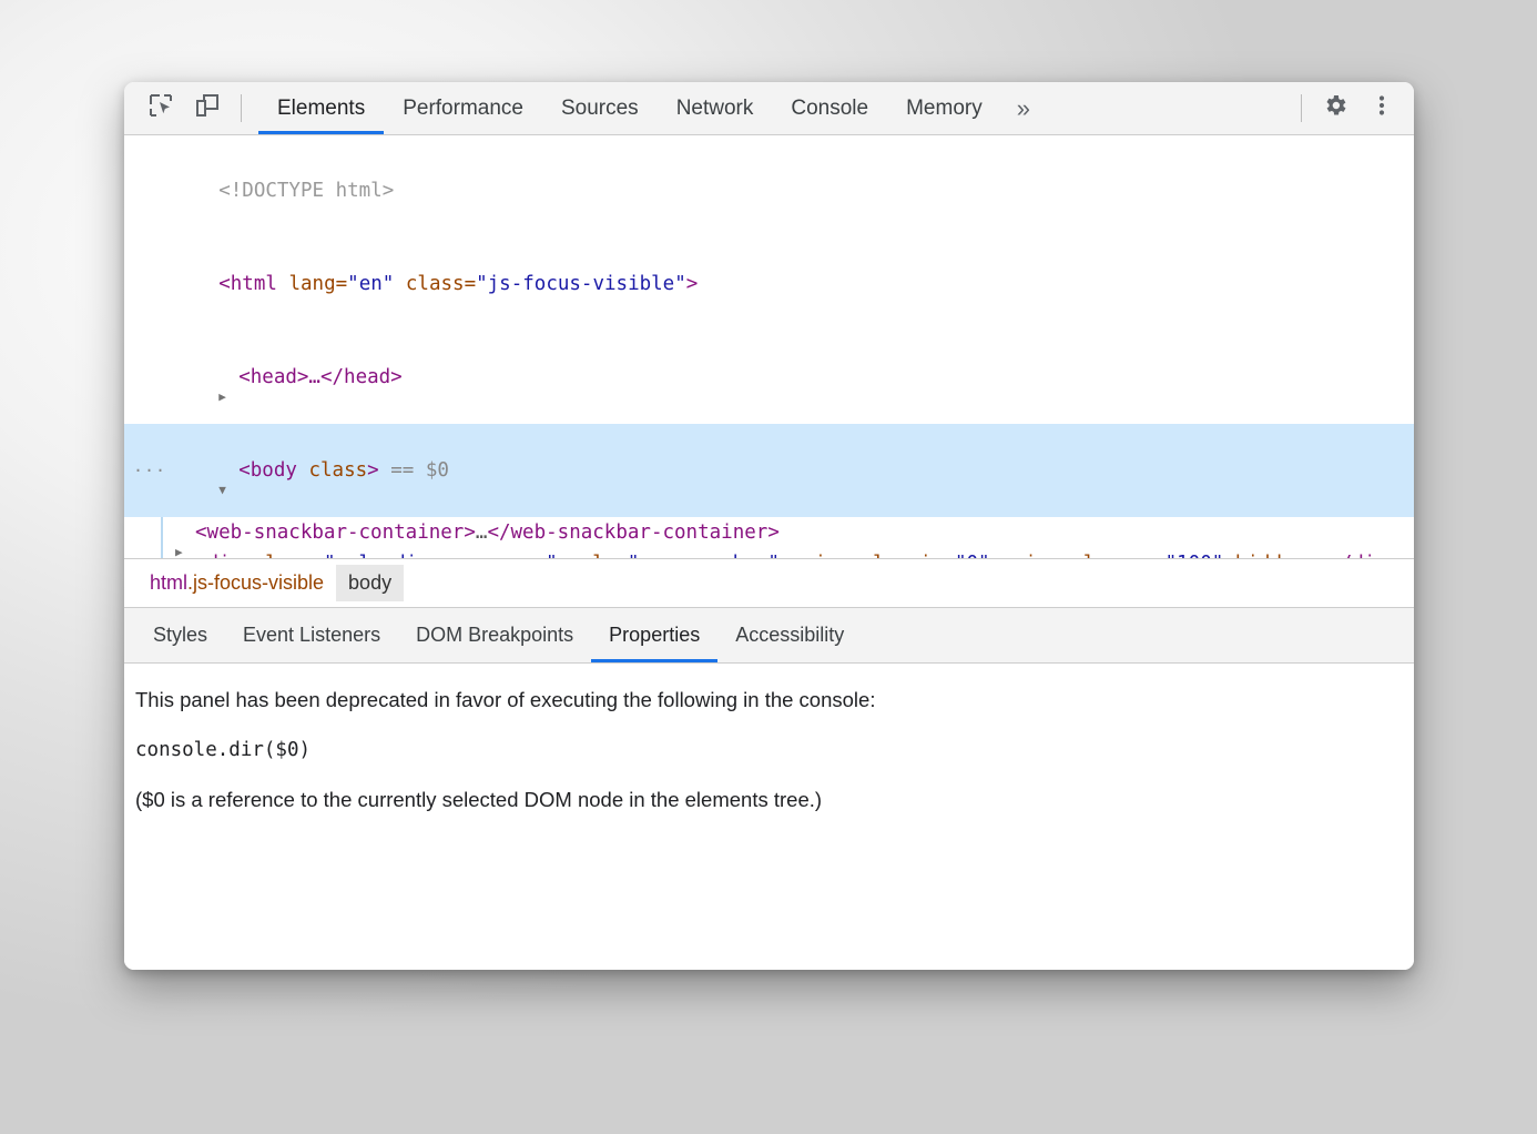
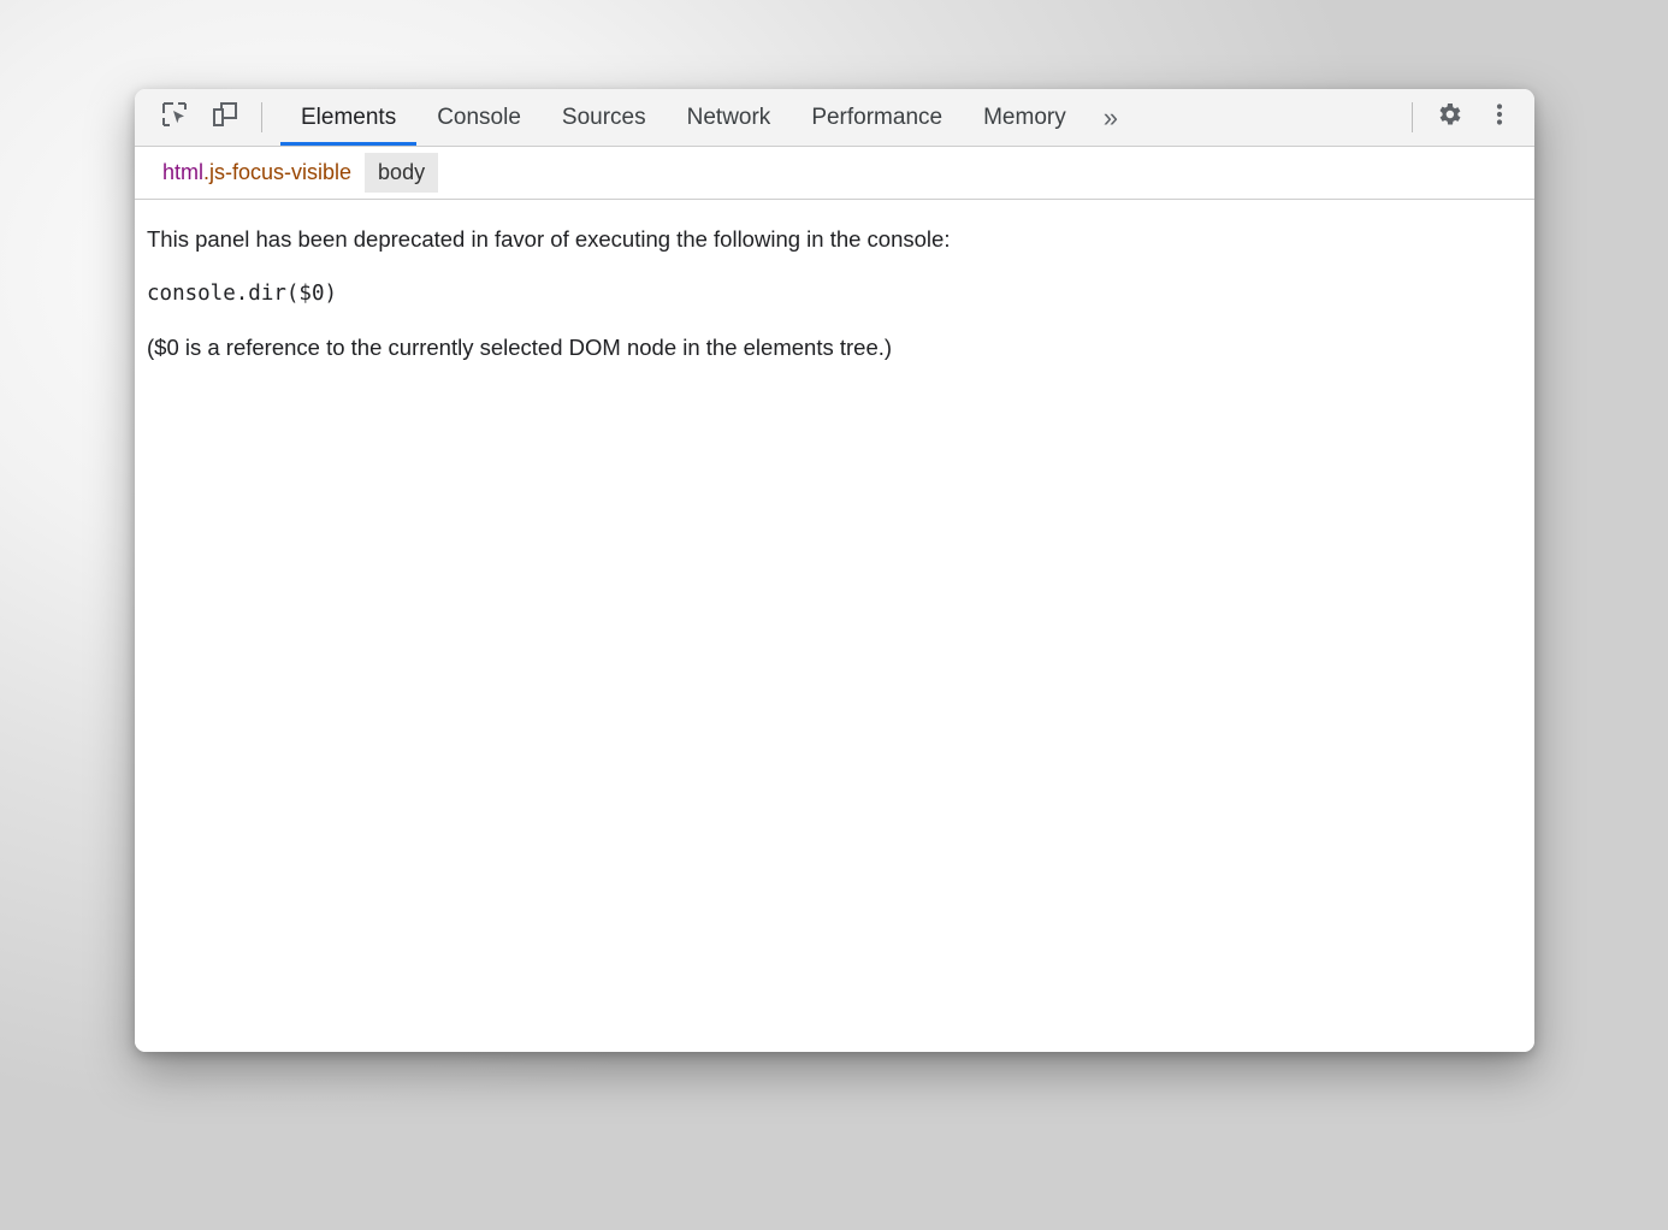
  Elements
- Performance
+ Console
  Sources
  Network
- Console
+ Performance
  Memory
  »
- <!DOCTYPE html>
- <html lang="en" class="js-focus-visible">
- <head>…</head>
- ···
- <body class> == $0
- <web-snackbar-container>…</web-snackbar-container>
  html.js-focus-visible
  body
- Styles
- Event Listeners
- DOM Breakpoints
- Properties
- Accessibility
  This panel has been deprecated in favor of executing the following in the console:
  console.dir($0)
  ($0 is a reference to the currently selected DOM node in the elements tree.)
